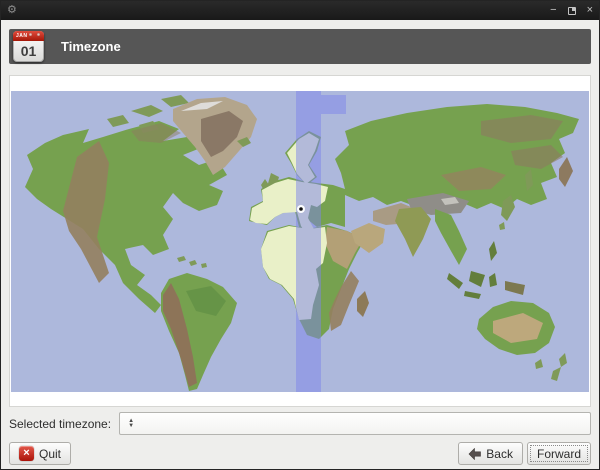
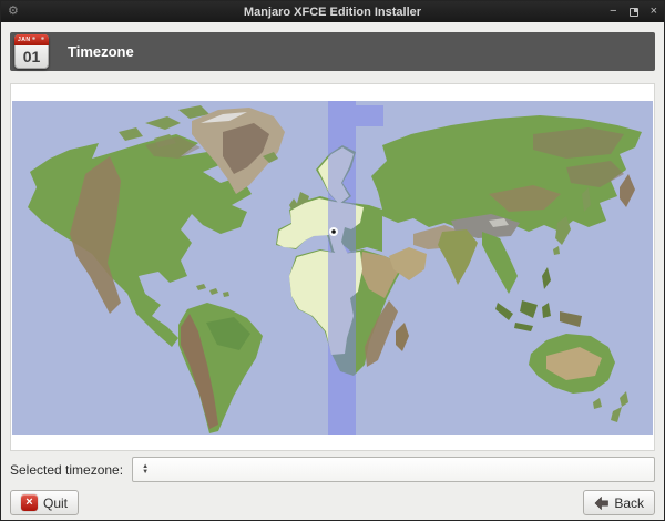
  ⚙
+ Manjaro XFCE Edition Installer
  −
  ×
  01
  Timezone
  Selected timezone:
  ×
  Quit
  Back
- Forward
